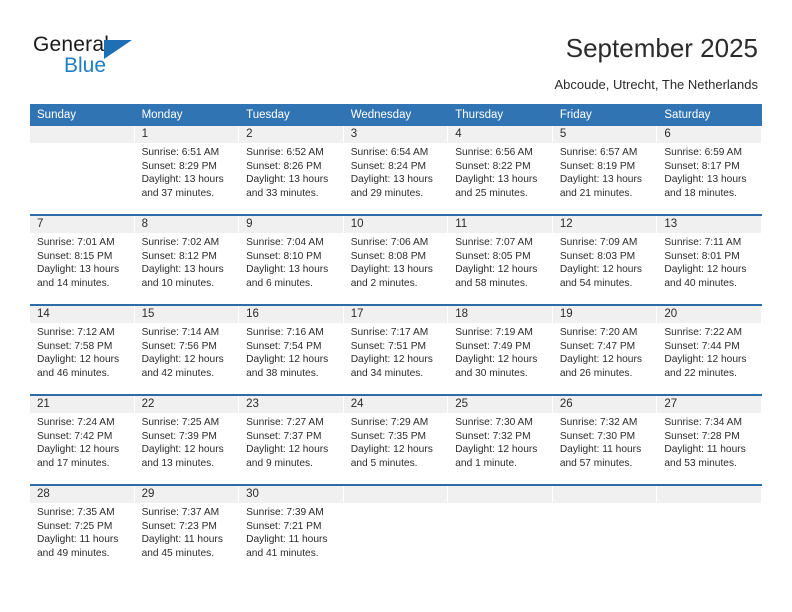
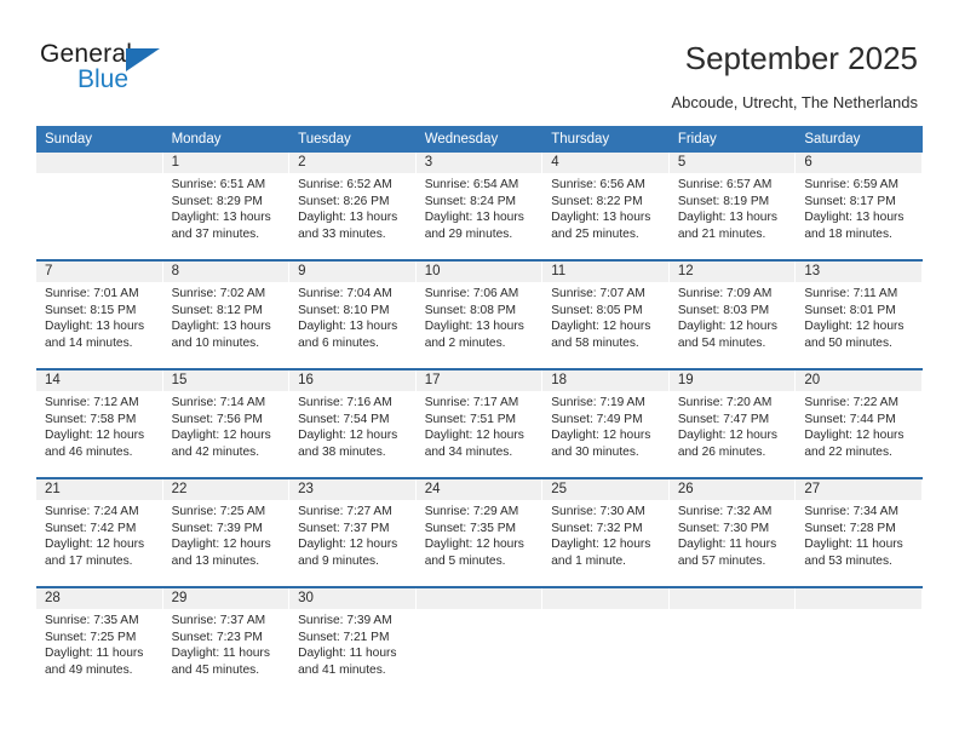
  General
  Blue
  September 2025
  Abcoude, Utrecht, The Netherlands
  Sunday
  Monday
  Tuesday
  Wednesday
  Thursday
  Friday
  Saturday
  1
  Sunrise: 6:51 AM
  Sunset: 8:29 PM
  Daylight: 13 hours
  and 37 minutes.
  2
  Sunrise: 6:52 AM
  Sunset: 8:26 PM
  Daylight: 13 hours
  and 33 minutes.
  3
  Sunrise: 6:54 AM
  Sunset: 8:24 PM
  Daylight: 13 hours
  and 29 minutes.
  4
  Sunrise: 6:56 AM
  Sunset: 8:22 PM
  Daylight: 13 hours
  and 25 minutes.
  5
  Sunrise: 6:57 AM
  Sunset: 8:19 PM
  Daylight: 13 hours
  and 21 minutes.
  6
  Sunrise: 6:59 AM
  Sunset: 8:17 PM
  Daylight: 13 hours
  and 18 minutes.
  7
  Sunrise: 7:01 AM
  Sunset: 8:15 PM
  Daylight: 13 hours
  and 14 minutes.
  8
  Sunrise: 7:02 AM
  Sunset: 8:12 PM
  Daylight: 13 hours
  and 10 minutes.
  9
  Sunrise: 7:04 AM
  Sunset: 8:10 PM
  Daylight: 13 hours
  and 6 minutes.
  10
  Sunrise: 7:06 AM
  Sunset: 8:08 PM
  Daylight: 13 hours
  and 2 minutes.
  11
  Sunrise: 7:07 AM
  Sunset: 8:05 PM
  Daylight: 12 hours
  and 58 minutes.
  12
  Sunrise: 7:09 AM
  Sunset: 8:03 PM
  Daylight: 12 hours
  and 54 minutes.
  13
  Sunrise: 7:11 AM
  Sunset: 8:01 PM
  Daylight: 12 hours
- and 40 minutes.
+ and 50 minutes.
  14
  Sunrise: 7:12 AM
  Sunset: 7:58 PM
  Daylight: 12 hours
  and 46 minutes.
  15
  Sunrise: 7:14 AM
  Sunset: 7:56 PM
  Daylight: 12 hours
  and 42 minutes.
  16
  Sunrise: 7:16 AM
  Sunset: 7:54 PM
  Daylight: 12 hours
  and 38 minutes.
  17
  Sunrise: 7:17 AM
  Sunset: 7:51 PM
  Daylight: 12 hours
  and 34 minutes.
  18
  Sunrise: 7:19 AM
  Sunset: 7:49 PM
  Daylight: 12 hours
  and 30 minutes.
  19
  Sunrise: 7:20 AM
  Sunset: 7:47 PM
  Daylight: 12 hours
  and 26 minutes.
  20
  Sunrise: 7:22 AM
  Sunset: 7:44 PM
  Daylight: 12 hours
  and 22 minutes.
  21
  Sunrise: 7:24 AM
  Sunset: 7:42 PM
  Daylight: 12 hours
  and 17 minutes.
  22
  Sunrise: 7:25 AM
  Sunset: 7:39 PM
  Daylight: 12 hours
  and 13 minutes.
  23
  Sunrise: 7:27 AM
  Sunset: 7:37 PM
  Daylight: 12 hours
  and 9 minutes.
  24
  Sunrise: 7:29 AM
  Sunset: 7:35 PM
  Daylight: 12 hours
  and 5 minutes.
  25
  Sunrise: 7:30 AM
  Sunset: 7:32 PM
  Daylight: 12 hours
  and 1 minute.
  26
  Sunrise: 7:32 AM
  Sunset: 7:30 PM
  Daylight: 11 hours
  and 57 minutes.
  27
  Sunrise: 7:34 AM
  Sunset: 7:28 PM
  Daylight: 11 hours
  and 53 minutes.
  28
  Sunrise: 7:35 AM
  Sunset: 7:25 PM
  Daylight: 11 hours
  and 49 minutes.
  29
  Sunrise: 7:37 AM
  Sunset: 7:23 PM
  Daylight: 11 hours
  and 45 minutes.
  30
  Sunrise: 7:39 AM
  Sunset: 7:21 PM
  Daylight: 11 hours
  and 41 minutes.
